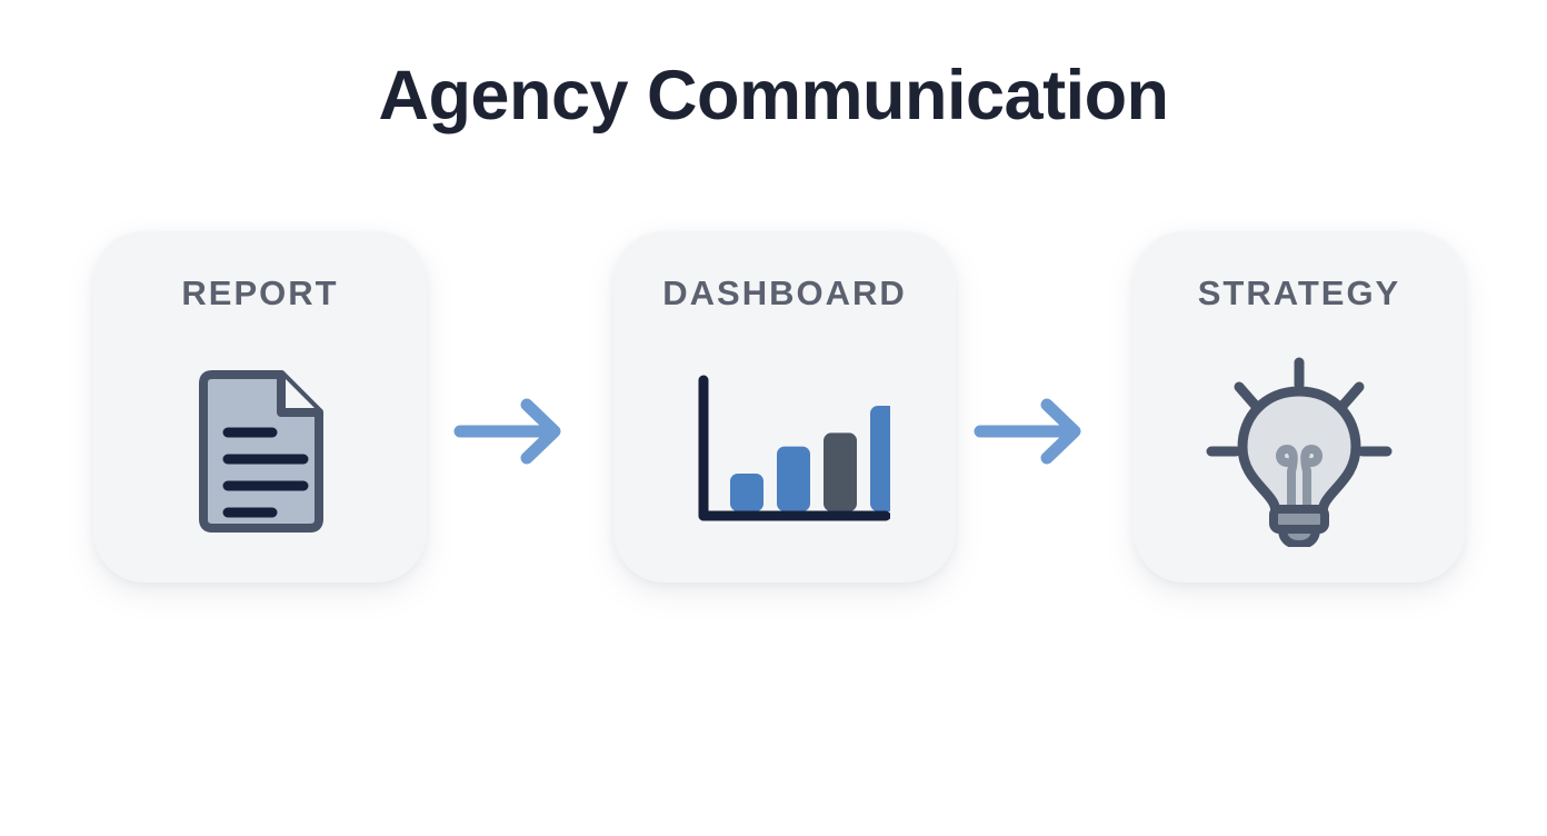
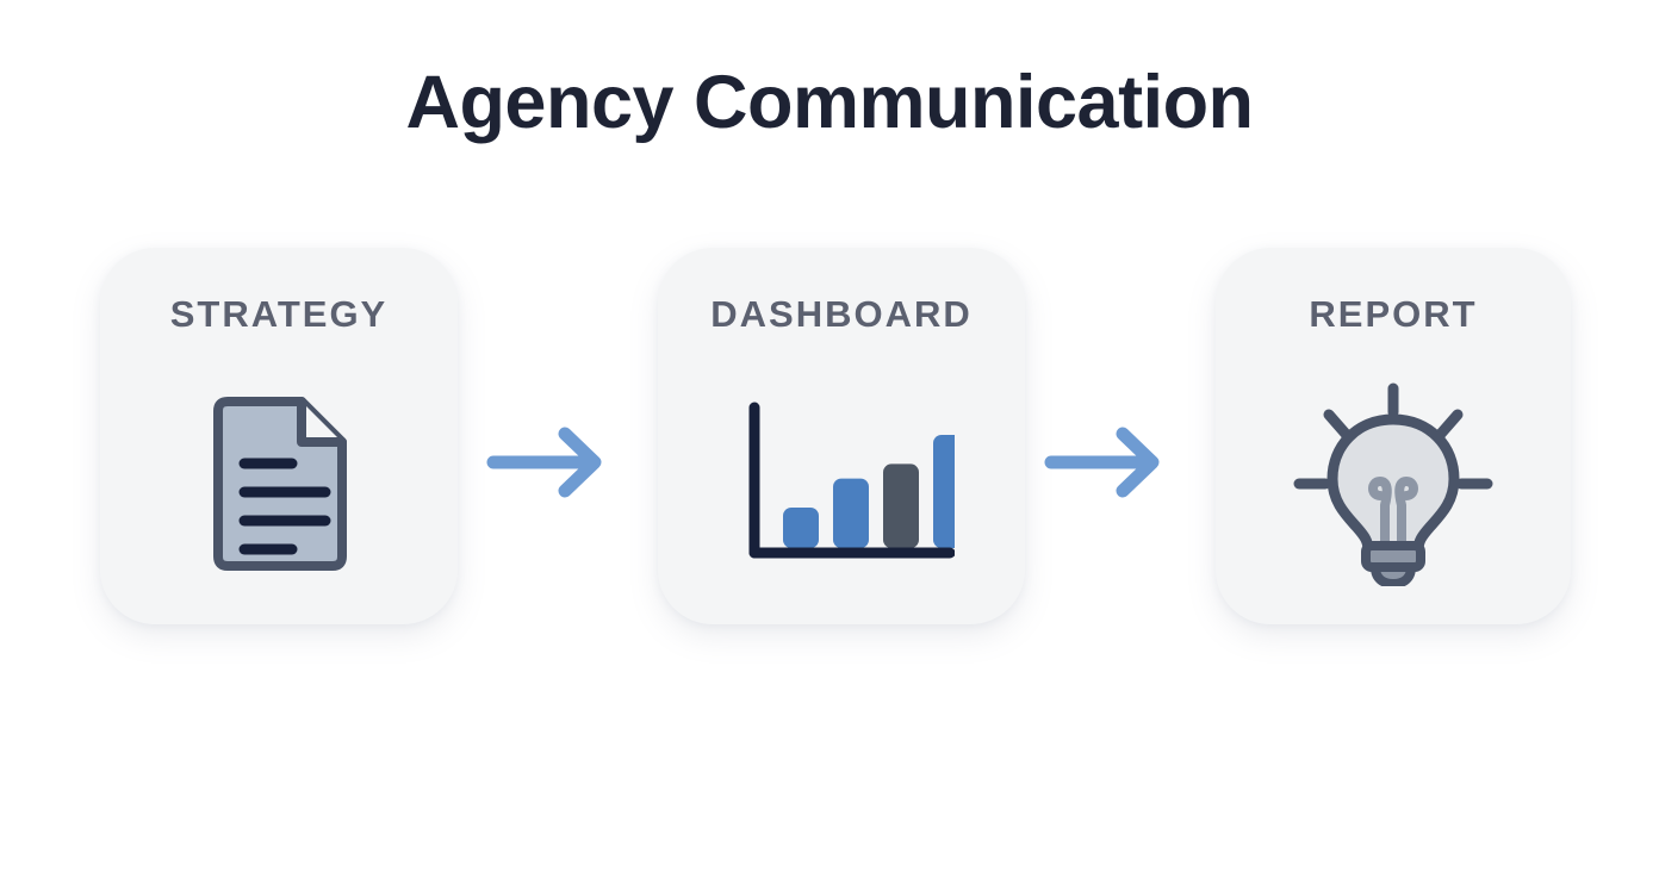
  Agency Communication
- REPORT
+ STRATEGY
  DASHBOARD
- STRATEGY
+ REPORT
